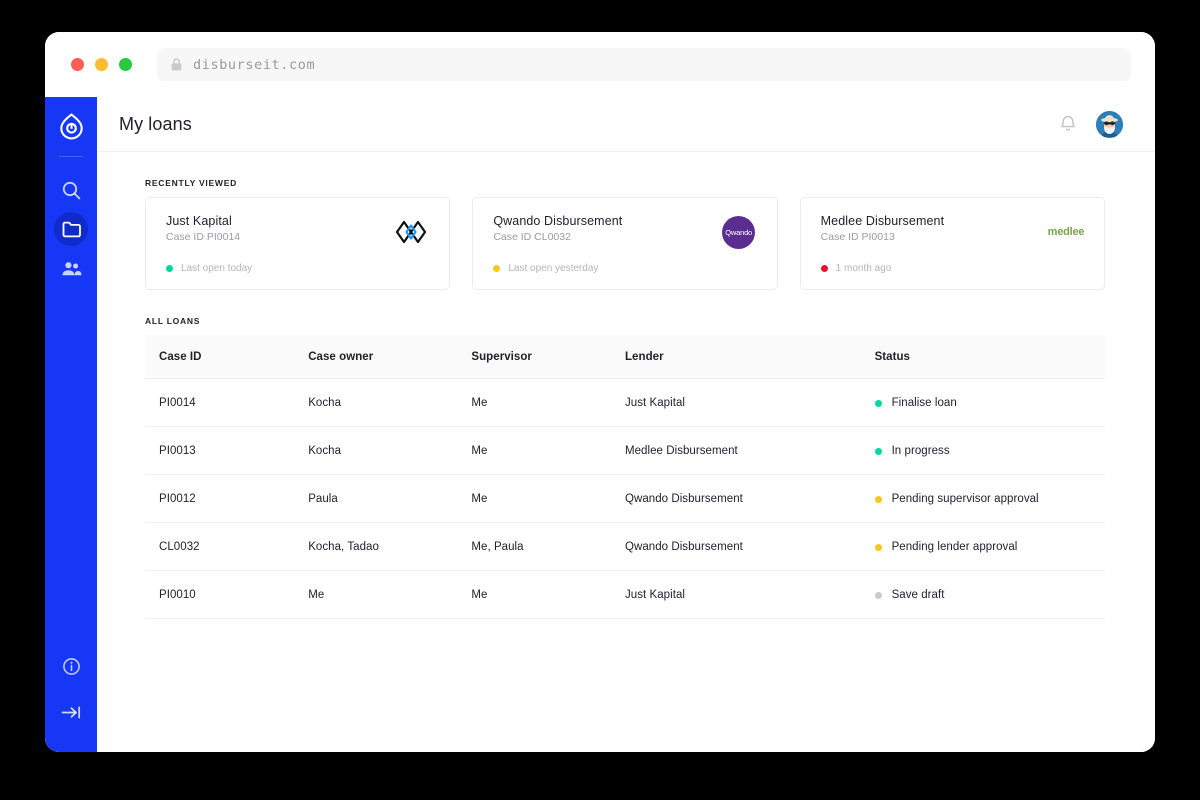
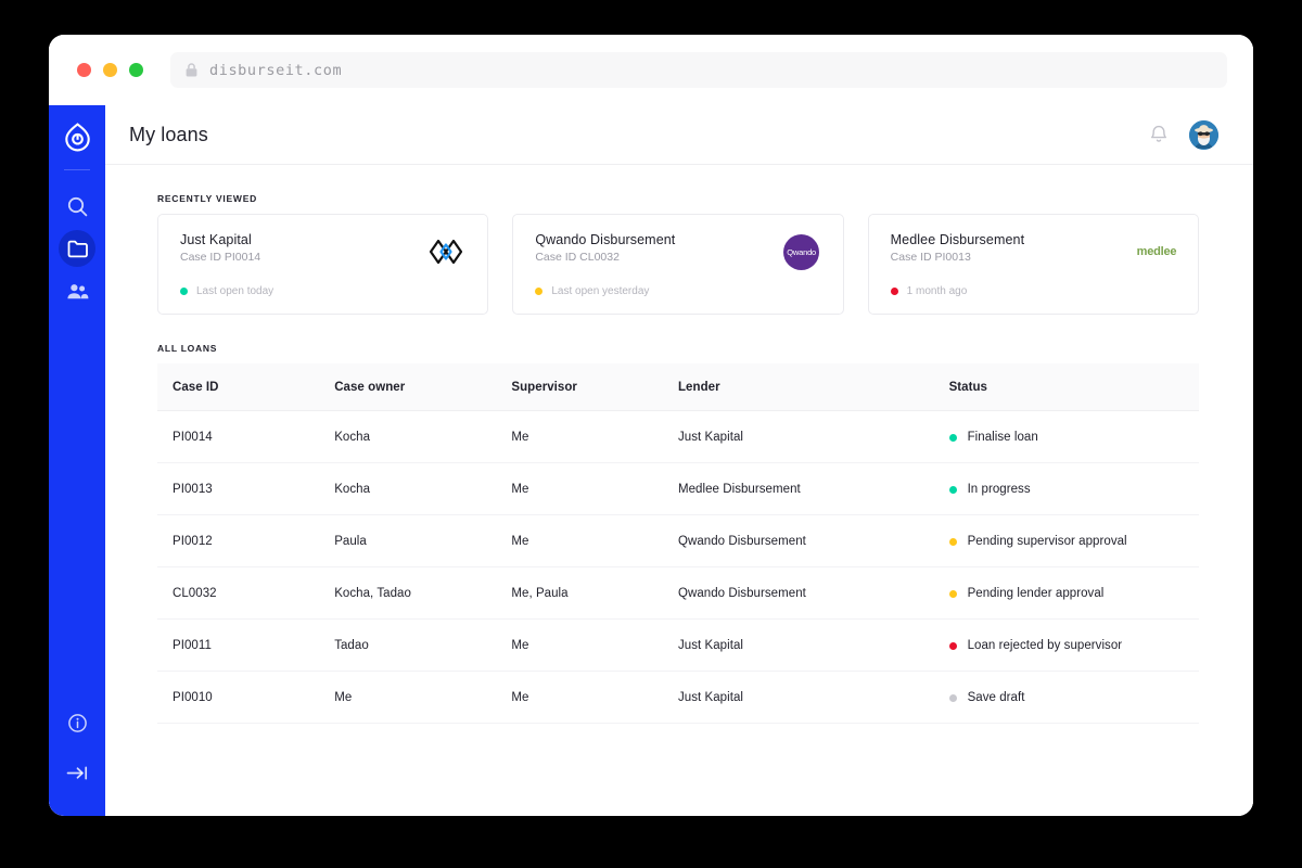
  disburseit.com
  My loans
  RECENTLY VIEWED
  Just Kapital
  Case ID PI0014
  Last open today
  Qwando Disbursement
  Case ID CL0032
  Qwando
  Last open yesterday
  Medlee Disbursement
  Case ID PI0013
  medlee
  1 month ago
  ALL LOANS
  Case ID	Case owner	Supervisor	Lender	Status
  PI0014	Kocha	Me	Just Kapital	Finalise loan
  PI0013	Kocha	Me	Medlee Disbursement	In progress
  PI0012	Paula	Me	Qwando Disbursement	Pending supervisor approval
  CL0032	Kocha, Tadao	Me, Paula	Qwando Disbursement	Pending lender approval
+ PI0011	Tadao	Me	Just Kapital	Loan rejected by supervisor
  PI0010	Me	Me	Just Kapital	Save draft
